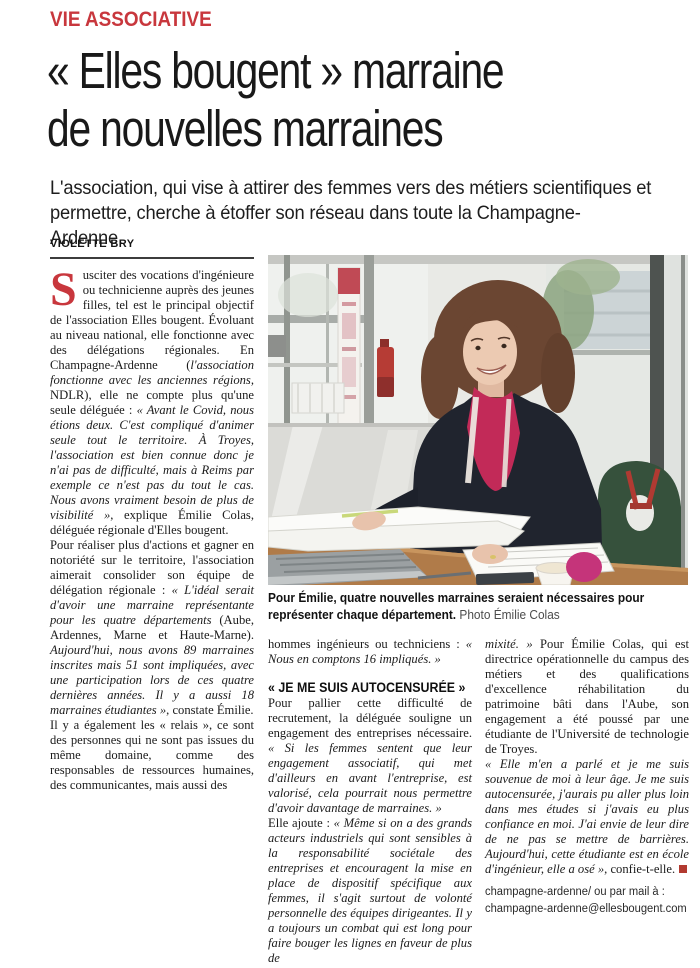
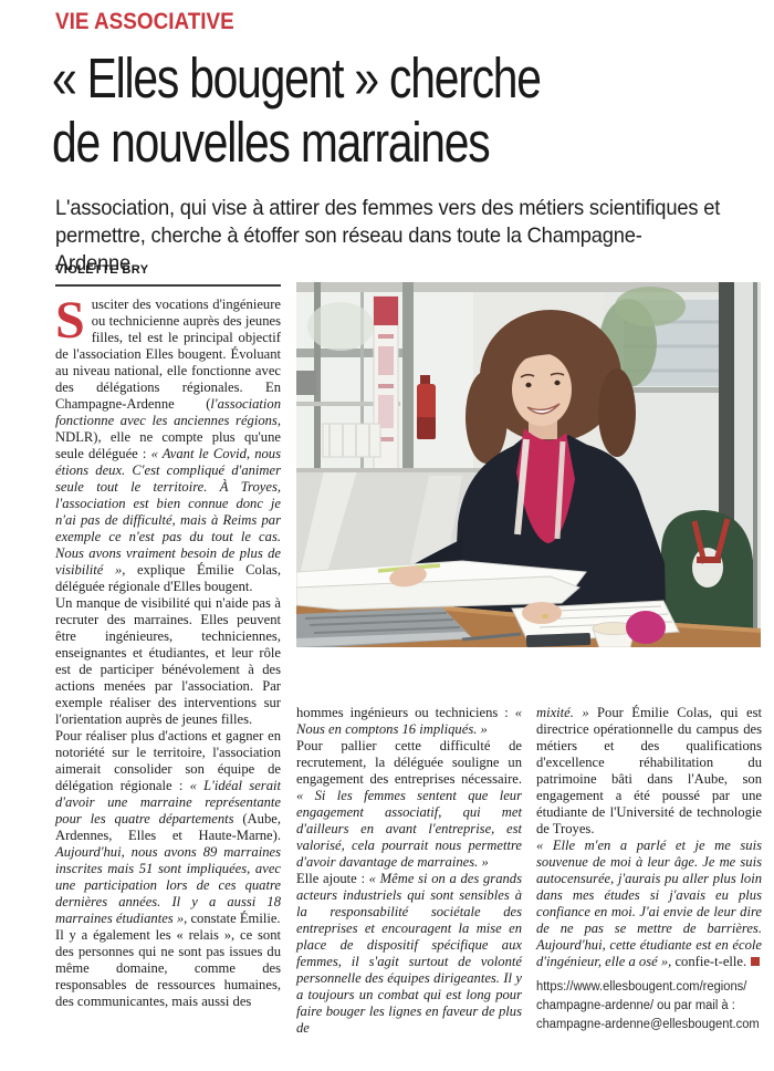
  VIE ASSOCIATIVE
- « Elles bougent » marraine
+ « Elles bougent » cherche
  de nouvelles marraines
  L'association, qui vise à attirer des femmes vers des métiers scientifiques et permettre, cherche à étoffer son réseau dans toute la Champagne-Ardenne.
  VIOLETTE BRY
  S
  usciter des vocations d'ingénieure ou technicienne auprès des jeunes filles, tel est le principal objectif de l'association Elles bougent. Évoluant au niveau national, elle fonctionne avec des délégations régionales. En Champagne-Ardenne (l'association fonctionne avec les anciennes régions, NDLR), elle ne compte plus qu'une seule déléguée : « Avant le Covid, nous étions deux. C'est compliqué d'animer seule tout le territoire. À Troyes, l'association est bien connue donc je n'ai pas de difficulté, mais à Reims par exemple ce n'est pas du tout le cas. Nous avons vraiment besoin de plus de visibilité », explique Émilie Colas, déléguée régionale d'Elles bougent.
+ Un manque de visibilité qui n'aide pas à recruter des marraines. Elles peuvent être ingénieures, techniciennes, enseignantes et étudiantes, et leur rôle est de participer bénévolement à des actions menées par l'association. Par exemple réaliser des interventions sur l'orientation auprès de jeunes filles.
- Pour réaliser plus d'actions et gagner en notoriété sur le territoire, l'association aimerait consolider son équipe de délégation régionale : « L'idéal serait d'avoir une marraine représentante pour les quatre départements (Aube, Ardennes, Marne et Haute-Marne). Aujourd'hui, nous avons 89 marraines inscrites mais 51 sont impliquées, avec une participation lors de ces quatre dernières années. Il y a aussi 18 marraines étudiantes », constate Émilie.
+ Pour réaliser plus d'actions et gagner en notoriété sur le territoire, l'association aimerait consolider son équipe de délégation régionale : « L'idéal serait d'avoir une marraine représentante pour les quatre départements (Aube, Ardennes, Elles et Haute-Marne). Aujourd'hui, nous avons 89 marraines inscrites mais 51 sont impliquées, avec une participation lors de ces quatre dernières années. Il y a aussi 18 marraines étudiantes », constate Émilie.
  Il y a également les « relais », ce sont des personnes qui ne sont pas issues du même domaine, comme des responsables de ressources humaines, des communicantes, mais aussi des
  hommes ingénieurs ou techniciens : « Nous en comptons 16 impliqués. »
- « JE ME SUIS AUTOCENSURÉE »
  Pour pallier cette difficulté de recrutement, la déléguée souligne un engagement des entreprises nécessaire. « Si les femmes sentent que leur engagement associatif, qui met d'ailleurs en avant l'entreprise, est valorisé, cela pourrait nous permettre d'avoir davantage de marraines. »
  Elle ajoute : « Même si on a des grands acteurs industriels qui sont sensibles à la responsabilité sociétale des entreprises et encouragent la mise en place de dispositif spécifique aux femmes, il s'agit surtout de volonté personnelle des équipes dirigeantes. Il y a toujours un combat qui est long pour faire bouger les lignes en faveur de plus de
  mixité. » Pour Émilie Colas, qui est directrice opérationnelle du campus des métiers et des qualifications d'excellence réhabilitation du patrimoine bâti dans l'Aube, son engagement a été poussé par une étudiante de l'Université de technologie de Troyes.
  « Elle m'en a parlé et je me suis souvenue de moi à leur âge. Je me suis autocensurée, j'aurais pu aller plus loin dans mes études si j'avais eu plus confiance en moi. J'ai envie de leur dire de ne pas se mettre de barrières. Aujourd'hui, cette étudiante est en école d'ingénieur, elle a osé », confie-t-elle.
+ https://www.ellesbougent.com/regions/
  champagne-ardenne/ ou par mail à :
  champagne-ardenne@ellesbougent.com
- Pour Émilie, quatre nouvelles marraines seraient nécessaires pour représenter chaque département. Photo Émilie Colas
